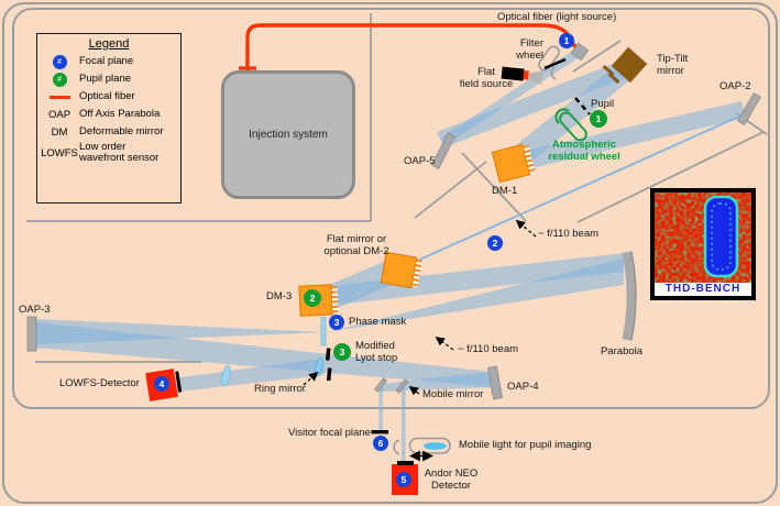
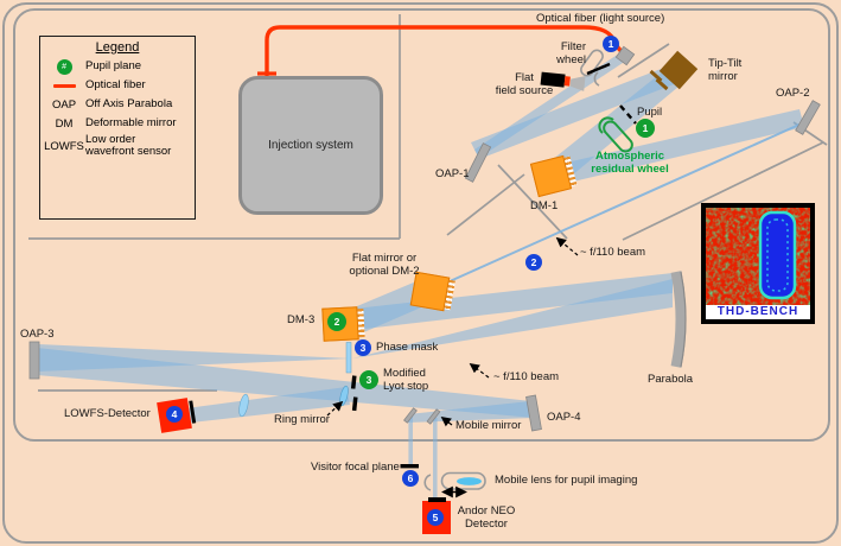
  Legend
- Focal plane
  Pupil plane
  Optical fiber
  OAP
  Off Axis Parabola
  DM
  Deformable mirror
  LOWFS
  Low order
  wavefront sensor
  Injection system
  THD-BENCH
  Optical fiber (light source)
  Filter
  wheel
  Flat
  field source
  Tip-Tilt
  mirror
  OAP-2
- OAP-5
+ OAP-1
  DM-1
  Pupil
  Atmospheric
  residual wheel
  Flat mirror or
  optional DM-2
  ~ f/110 beam
  DM-3
  Phase mask
  Modified
  Lyot stop
  ~ f/110 beam
  Parabola
  OAP-3
  LOWFS-Detector
  Ring mirror
  Mobile mirror
  OAP-4
  Visitor focal plane
- Mobile light for pupil imaging
+ Mobile lens for pupil imaging
  Andor NEO
  Detector
  1
  2
  3
  4
  5
  6
  1
  2
  3
